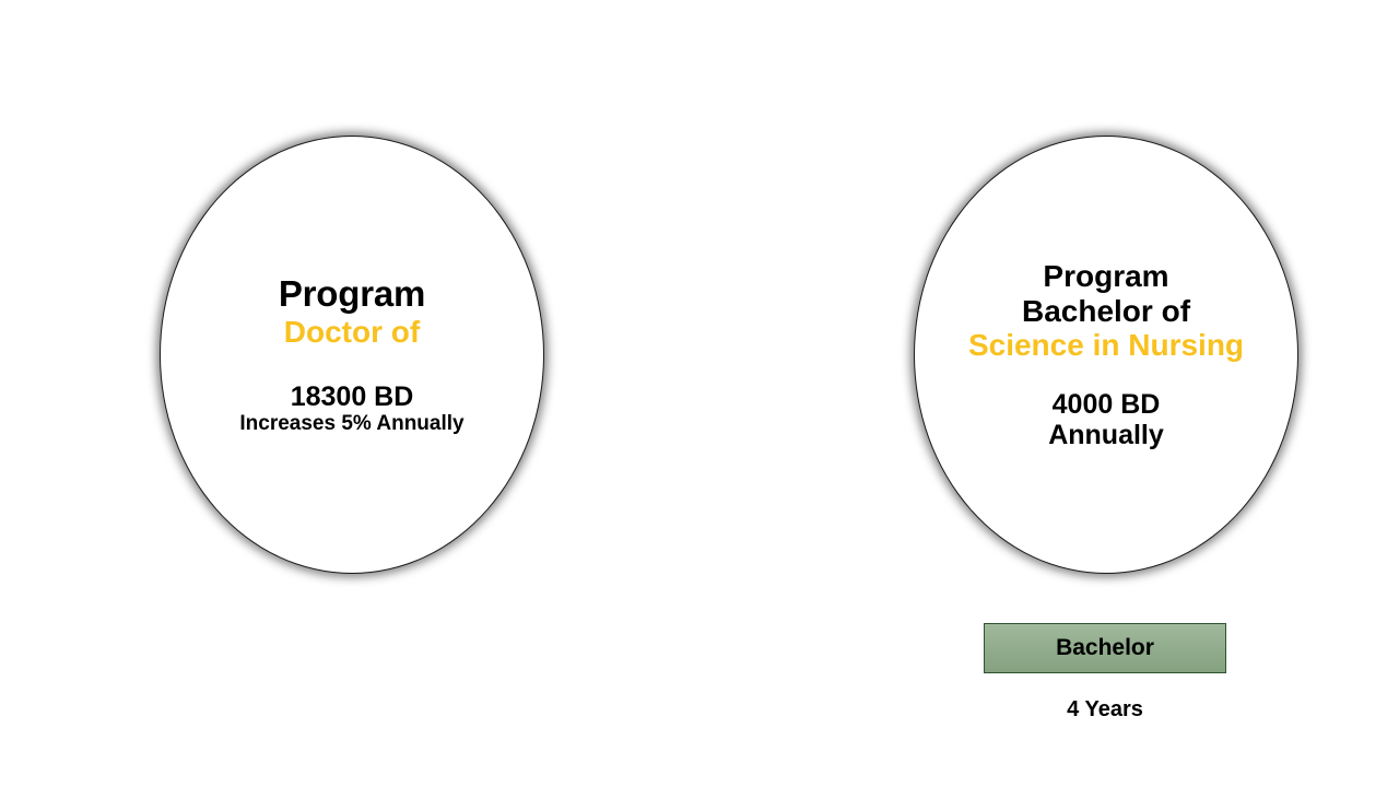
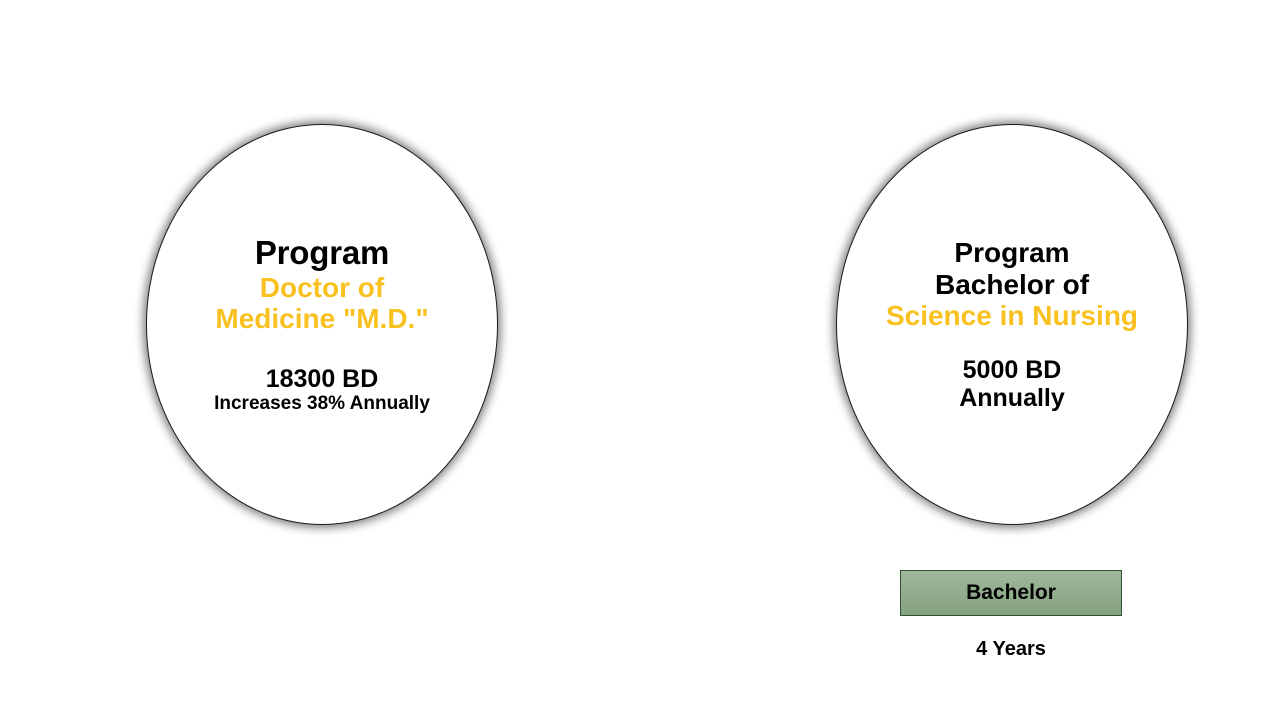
  Program
  Doctor of
+ Medicine "M.D."
  18300 BD
- Increases 5% Annually
+ Increases 38% Annually
  Program
  Bachelor of
  Science in Nursing
- 4000 BD
+ 5000 BD
  Annually
  Bachelor
  4 Years
